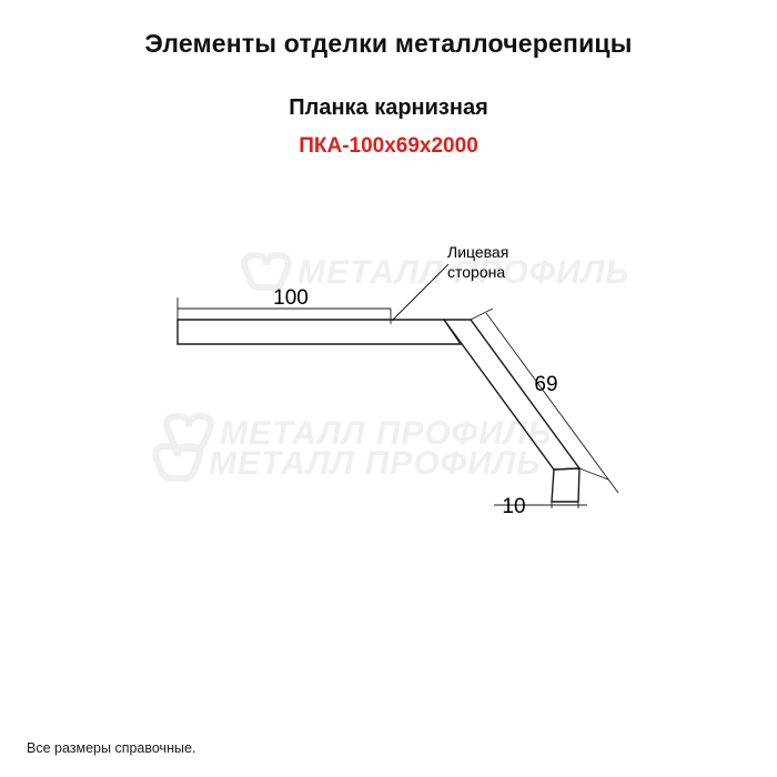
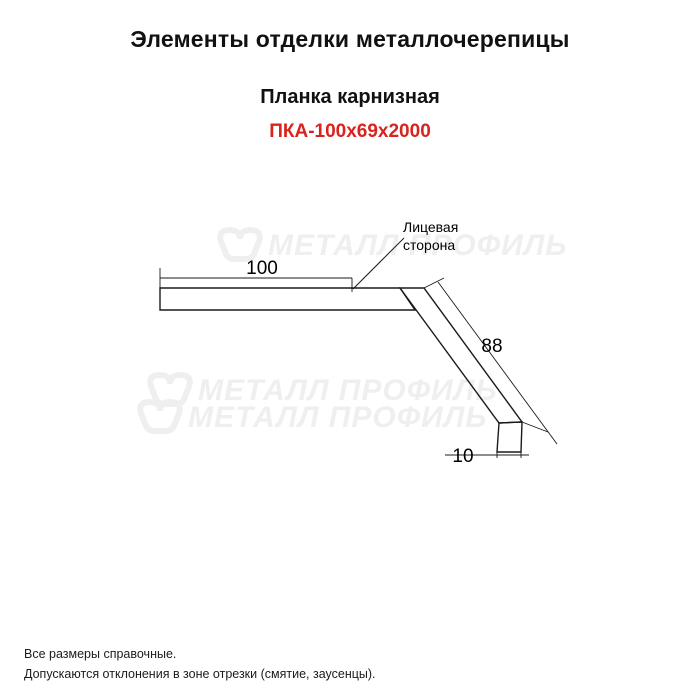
  Элементы отделки металлочерепицы
  Планка карнизная
  ПКА-100x69x2000
  МЕТАЛЛ ПРОФИЛЬ
  МЕТАЛЛ ПРОФИЛЬ
  МЕТАЛЛ ПРОФИЛЬ
  Лицевая
  сторона
  100
- 69
+ 88
  10
  Все размеры справочные.
+ Допускаются отклонения в зоне отрезки (смятие, заусенцы).
